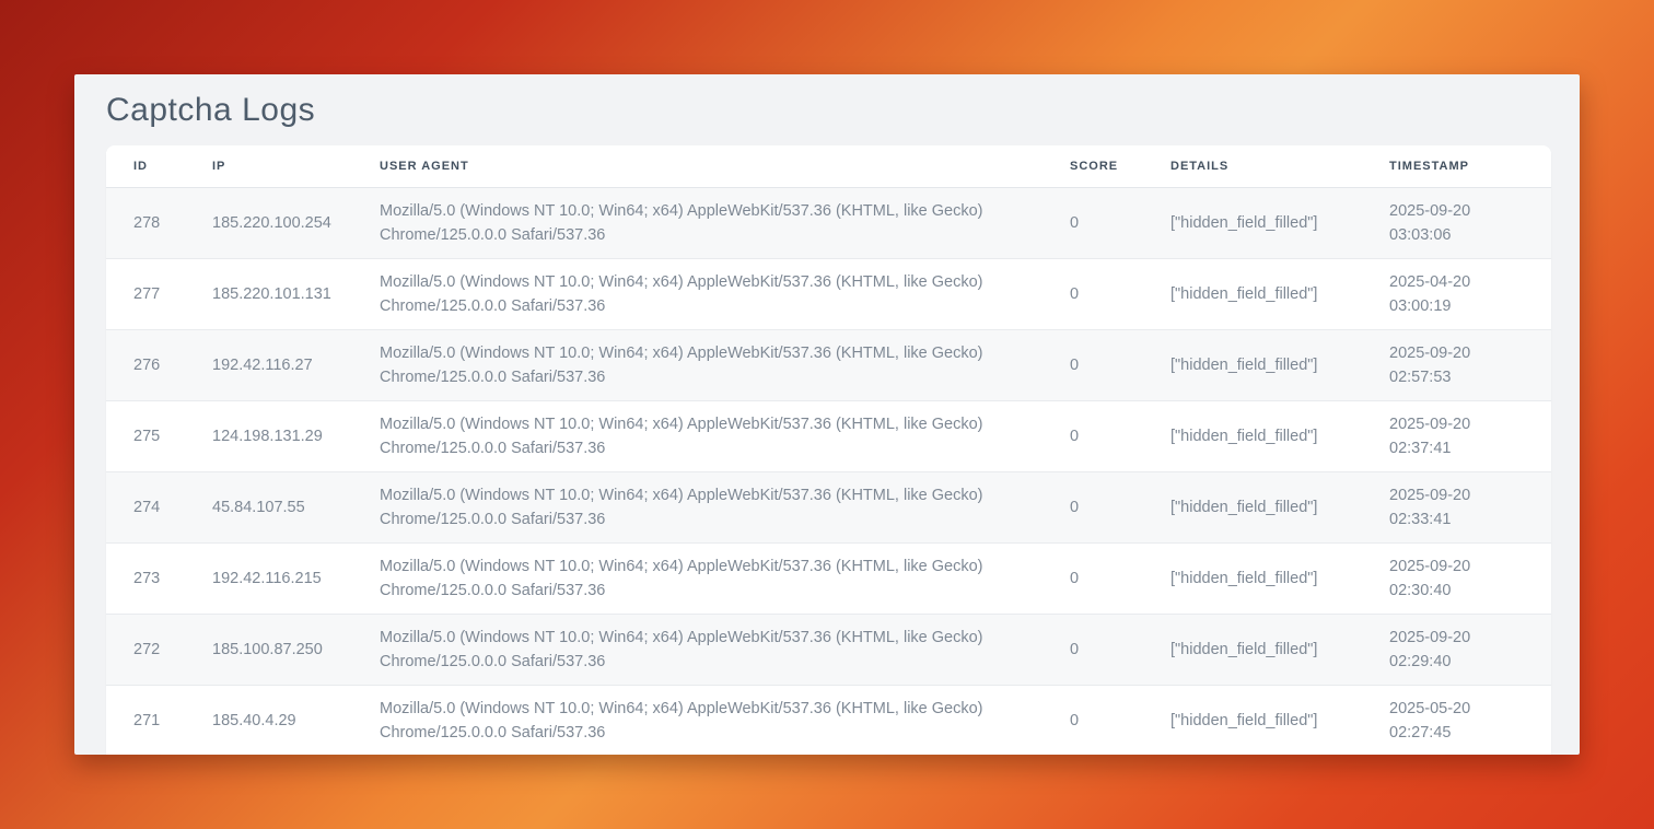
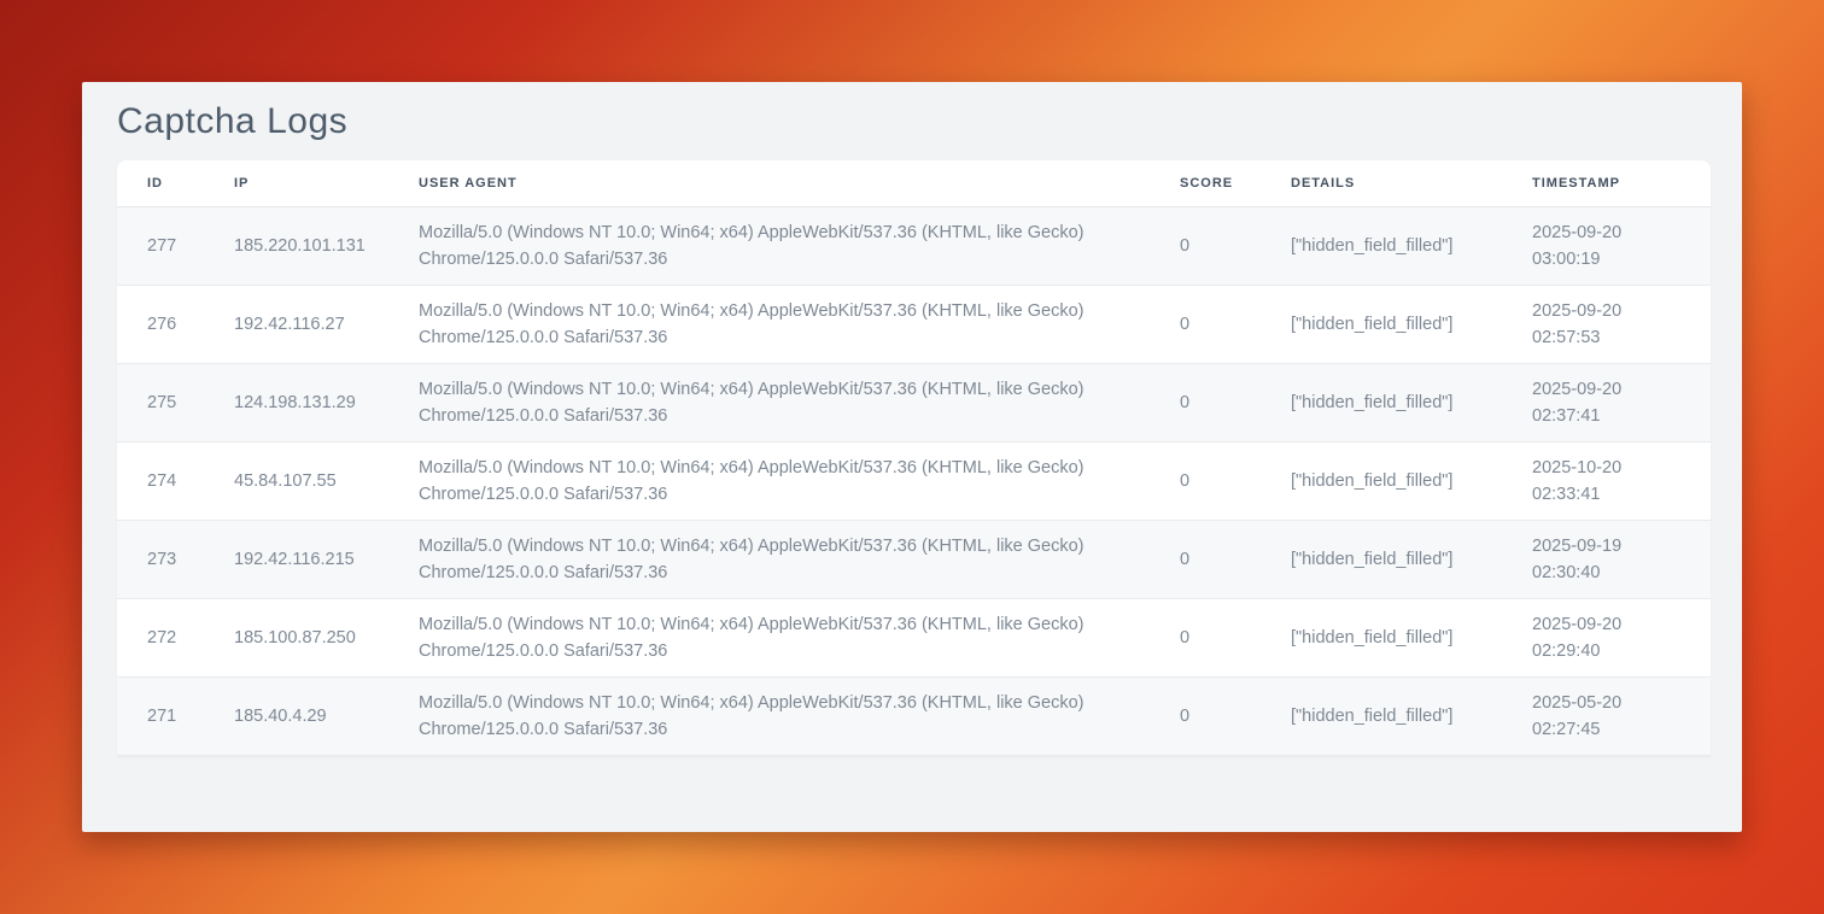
  Captcha Logs
  ID	IP	USER AGENT	SCORE	DETAILS	TIMESTAMP
- 278	185.220.100.254	Mozilla/5.0 (Windows NT 10.0; Win64; x64) AppleWebKit/537.36 (KHTML, like Gecko) Chrome/125.0.0.0 Safari/537.36	0	["hidden_field_filled"]	2025-09-20 03:03:06
- 277	185.220.101.131	Mozilla/5.0 (Windows NT 10.0; Win64; x64) AppleWebKit/537.36 (KHTML, like Gecko) Chrome/125.0.0.0 Safari/537.36	0	["hidden_field_filled"]	2025-04-20 03:00:19
+ 277	185.220.101.131	Mozilla/5.0 (Windows NT 10.0; Win64; x64) AppleWebKit/537.36 (KHTML, like Gecko) Chrome/125.0.0.0 Safari/537.36	0	["hidden_field_filled"]	2025-09-20 03:00:19
  276	192.42.116.27	Mozilla/5.0 (Windows NT 10.0; Win64; x64) AppleWebKit/537.36 (KHTML, like Gecko) Chrome/125.0.0.0 Safari/537.36	0	["hidden_field_filled"]	2025-09-20 02:57:53
  275	124.198.131.29	Mozilla/5.0 (Windows NT 10.0; Win64; x64) AppleWebKit/537.36 (KHTML, like Gecko) Chrome/125.0.0.0 Safari/537.36	0	["hidden_field_filled"]	2025-09-20 02:37:41
- 274	45.84.107.55	Mozilla/5.0 (Windows NT 10.0; Win64; x64) AppleWebKit/537.36 (KHTML, like Gecko) Chrome/125.0.0.0 Safari/537.36	0	["hidden_field_filled"]	2025-09-20 02:33:41
+ 274	45.84.107.55	Mozilla/5.0 (Windows NT 10.0; Win64; x64) AppleWebKit/537.36 (KHTML, like Gecko) Chrome/125.0.0.0 Safari/537.36	0	["hidden_field_filled"]	2025-10-20 02:33:41
- 273	192.42.116.215	Mozilla/5.0 (Windows NT 10.0; Win64; x64) AppleWebKit/537.36 (KHTML, like Gecko) Chrome/125.0.0.0 Safari/537.36	0	["hidden_field_filled"]	2025-09-20 02:30:40
+ 273	192.42.116.215	Mozilla/5.0 (Windows NT 10.0; Win64; x64) AppleWebKit/537.36 (KHTML, like Gecko) Chrome/125.0.0.0 Safari/537.36	0	["hidden_field_filled"]	2025-09-19 02:30:40
  272	185.100.87.250	Mozilla/5.0 (Windows NT 10.0; Win64; x64) AppleWebKit/537.36 (KHTML, like Gecko) Chrome/125.0.0.0 Safari/537.36	0	["hidden_field_filled"]	2025-09-20 02:29:40
  271	185.40.4.29	Mozilla/5.0 (Windows NT 10.0; Win64; x64) AppleWebKit/537.36 (KHTML, like Gecko) Chrome/125.0.0.0 Safari/537.36	0	["hidden_field_filled"]	2025-05-20 02:27:45
